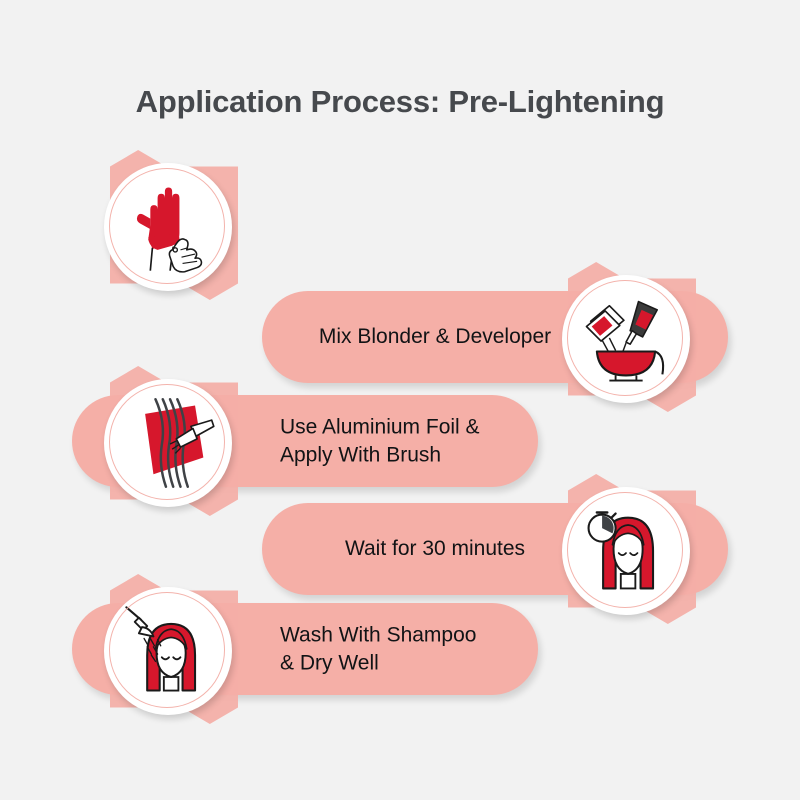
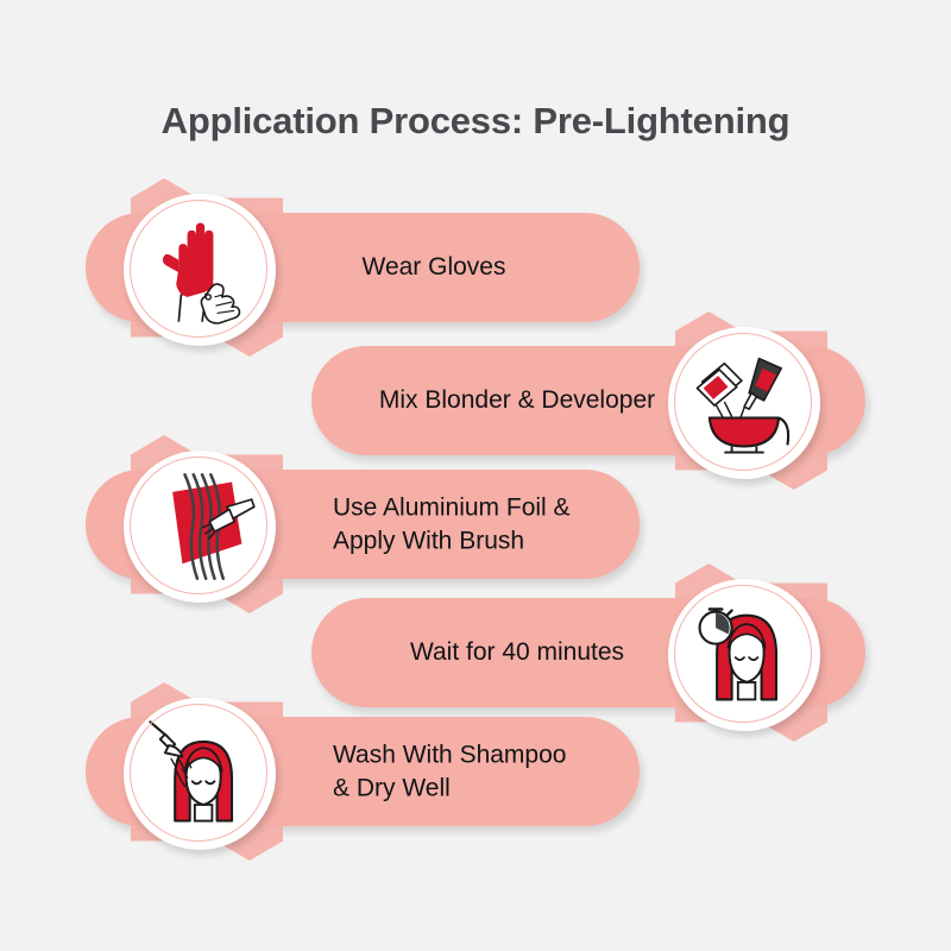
  Application Process: Pre-Lightening
+ Wear Gloves
  Mix Blonder & Developer
  Use Aluminium Foil &
  Apply With Brush
- Wait for 30 minutes
+ Wait for 40 minutes
  Wash With Shampoo
  & Dry Well
